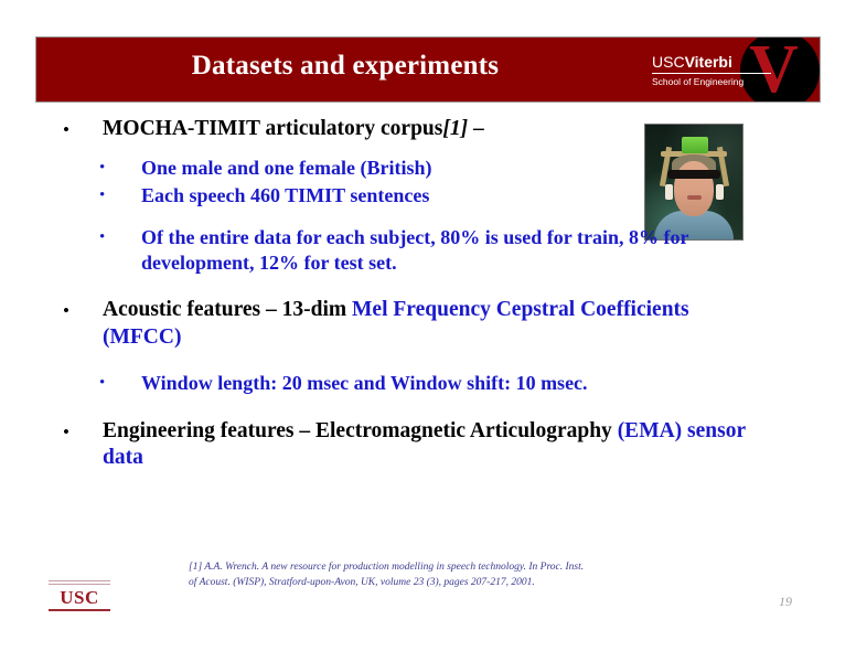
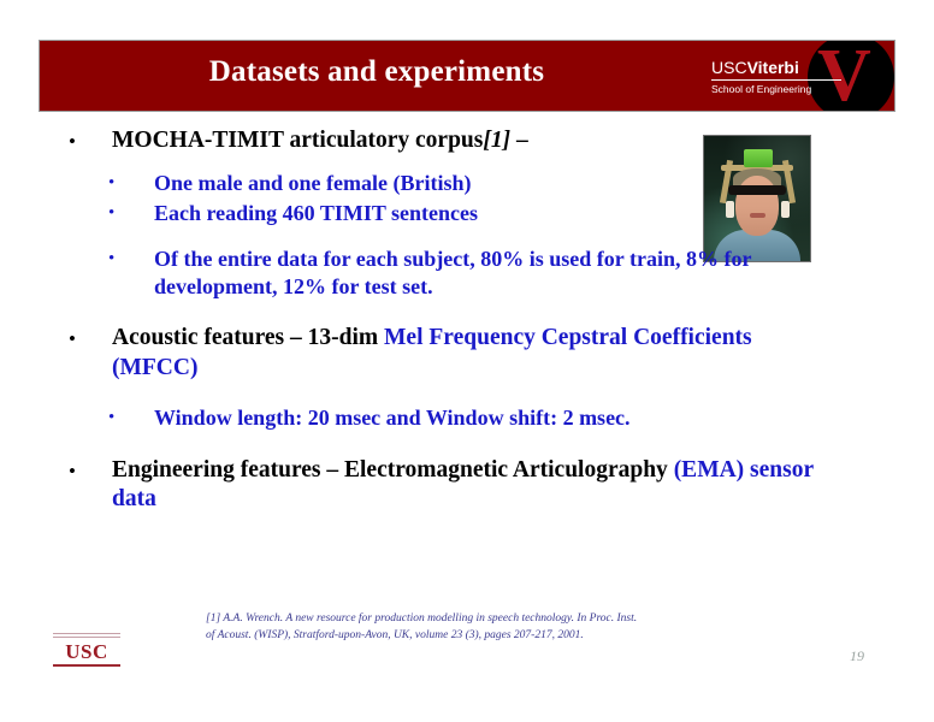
  Datasets and experiments
  V
  USCViterbi
  School of Engineering
  •
  MOCHA-TIMIT articulatory corpus[1] –
  •
  One male and one female (British)
  •
- Each speech 460 TIMIT sentences
+ Each reading 460 TIMIT sentences
  •
  Of the entire data for each subject, 80% is used for train, 8% for development, 12% for test set.
  •
  Acoustic features – 13-dim Mel Frequency Cepstral Coefficients (MFCC)
  •
- Window length: 20 msec and Window shift: 10 msec.
+ Window length: 20 msec and Window shift: 2 msec.
  •
  Engineering features – Electromagnetic Articulography (EMA) sensor data
  [1] A.A. Wrench. A new resource for production modelling in speech technology. In Proc. Inst.
  of Acoust. (WISP), Stratford-upon-Avon, UK, volume 23 (3), pages 207-217, 2001.
  USC
  19
